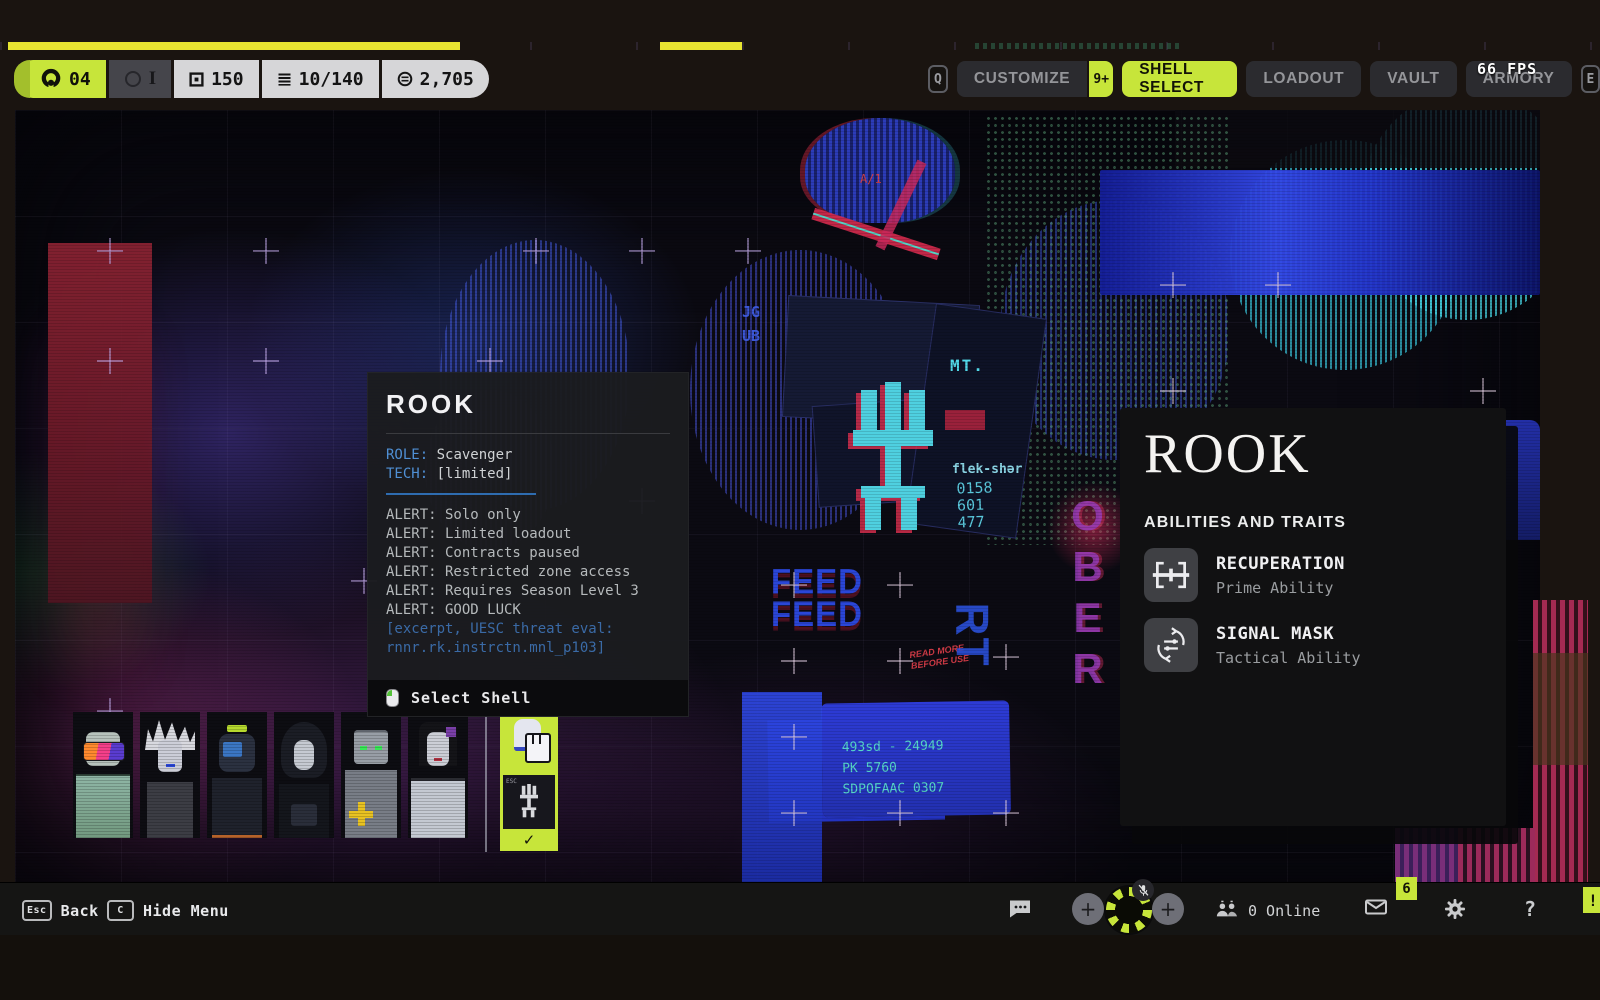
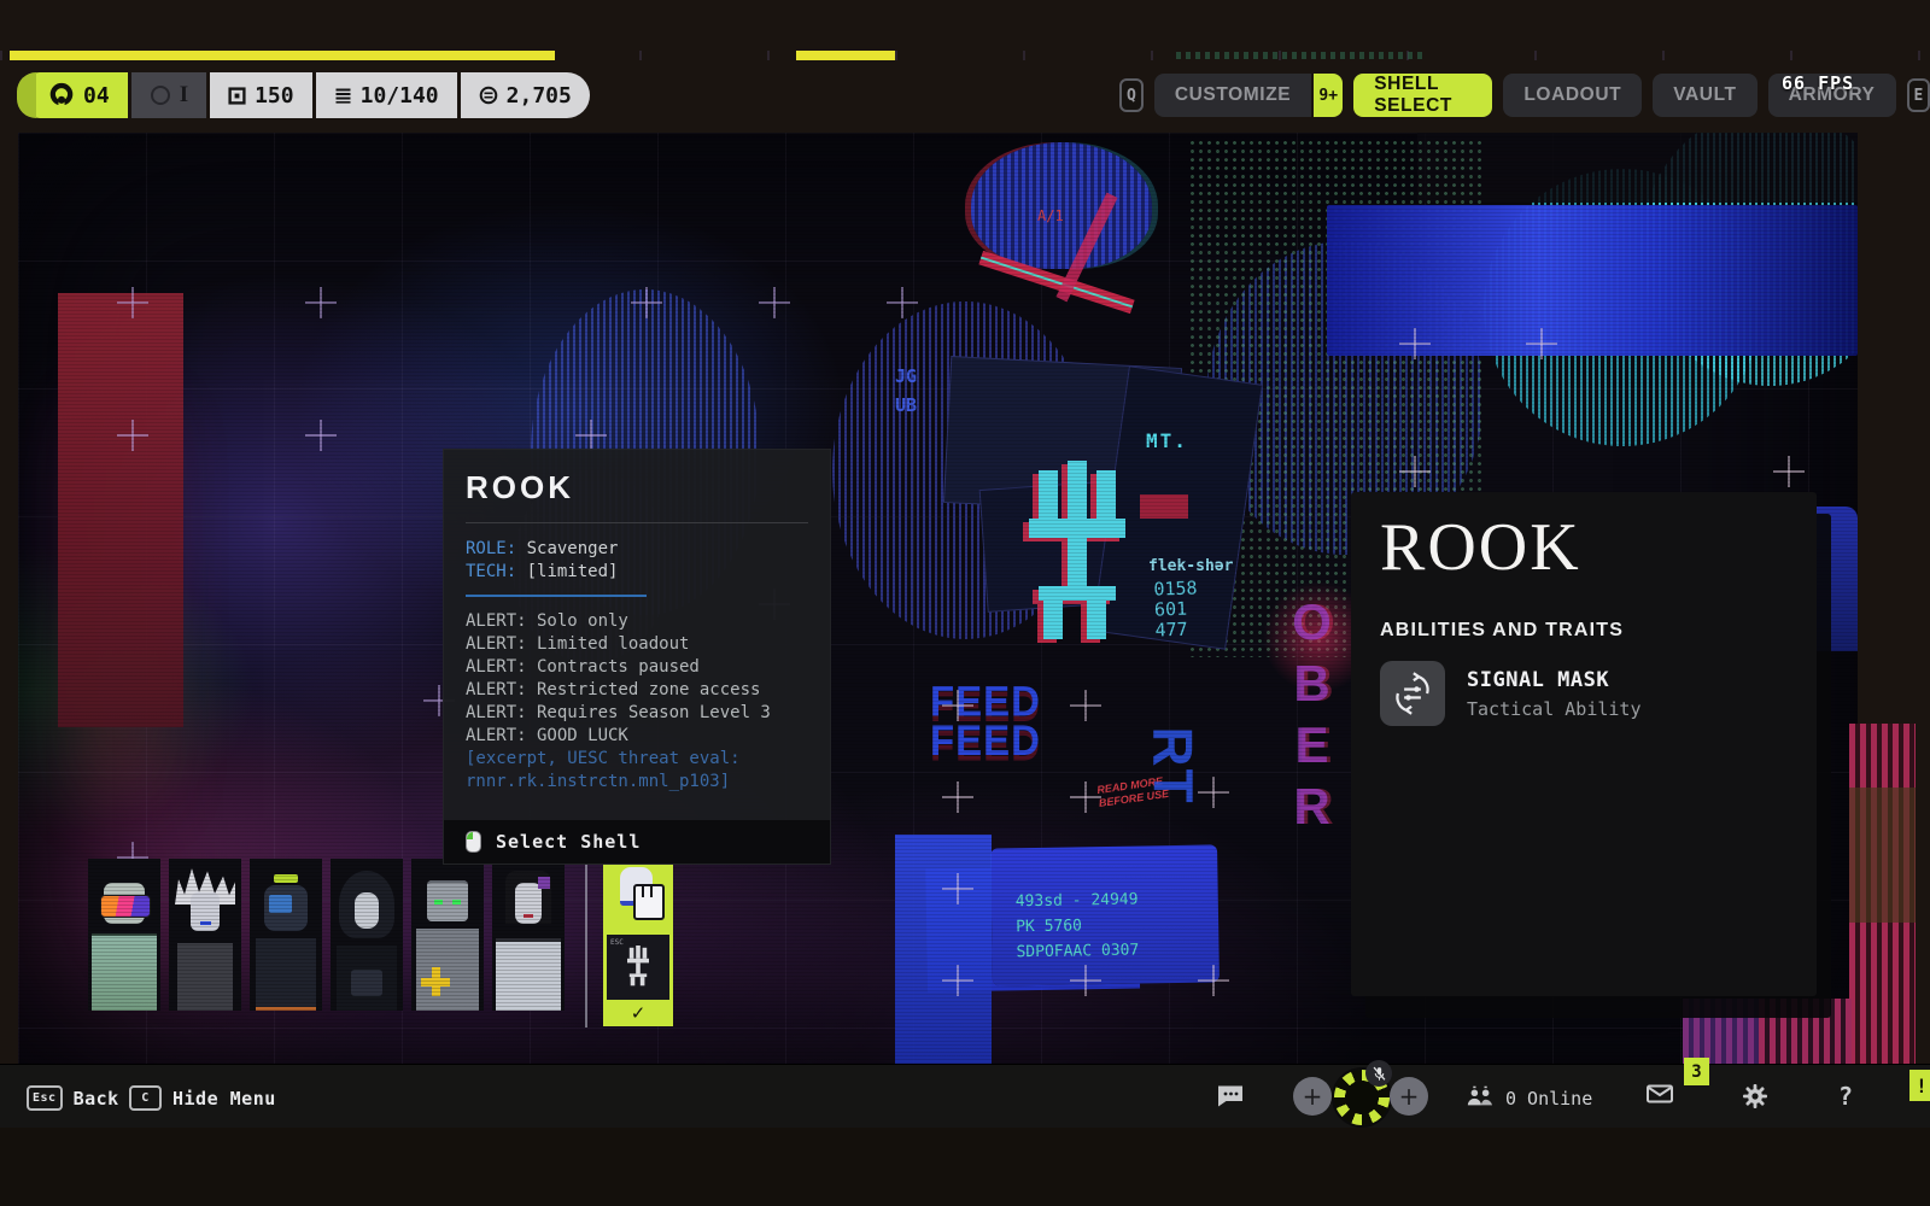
  04
  I
  150
  10/140
  2,705
  Q
  CUSTOMIZE
  9+
  SHELL SELECT
  LOADOUT
  VAULT
  ARMORY
  E
  66 FPS
  ROOK
  ROLE: Scavenger
  TECH: [limited]
  ALERT: Solo only
  ALERT: Limited loadout
  ALERT: Contracts paused
  ALERT: Restricted zone access
  ALERT: Requires Season Level 3
  ALERT: GOOD LUCK
  [excerpt, UESC threat eval:
  rnnr.rk.instrctn.mnl_p103]
  Select Shell
  ROOK
  ABILITIES AND TRAITS
- RECUPERATION
- Prime Ability
  SIGNAL MASK
  Tactical Ability
  ✓
  Esc
  Back
  C
  Hide Menu
  +
  +
  0 Online
- 6
+ 3
  ?
  !
